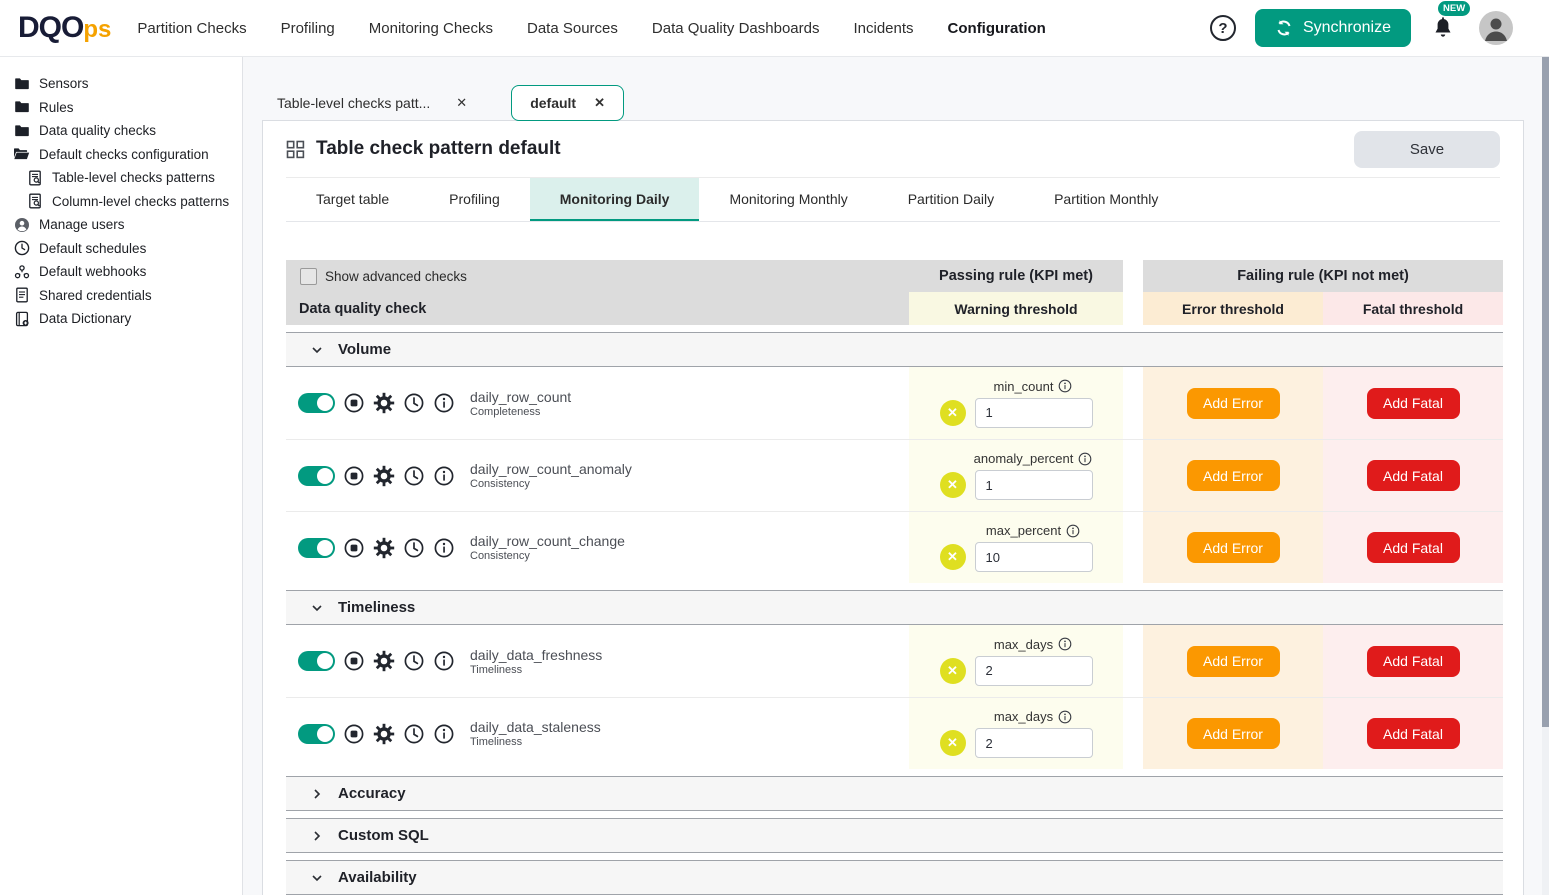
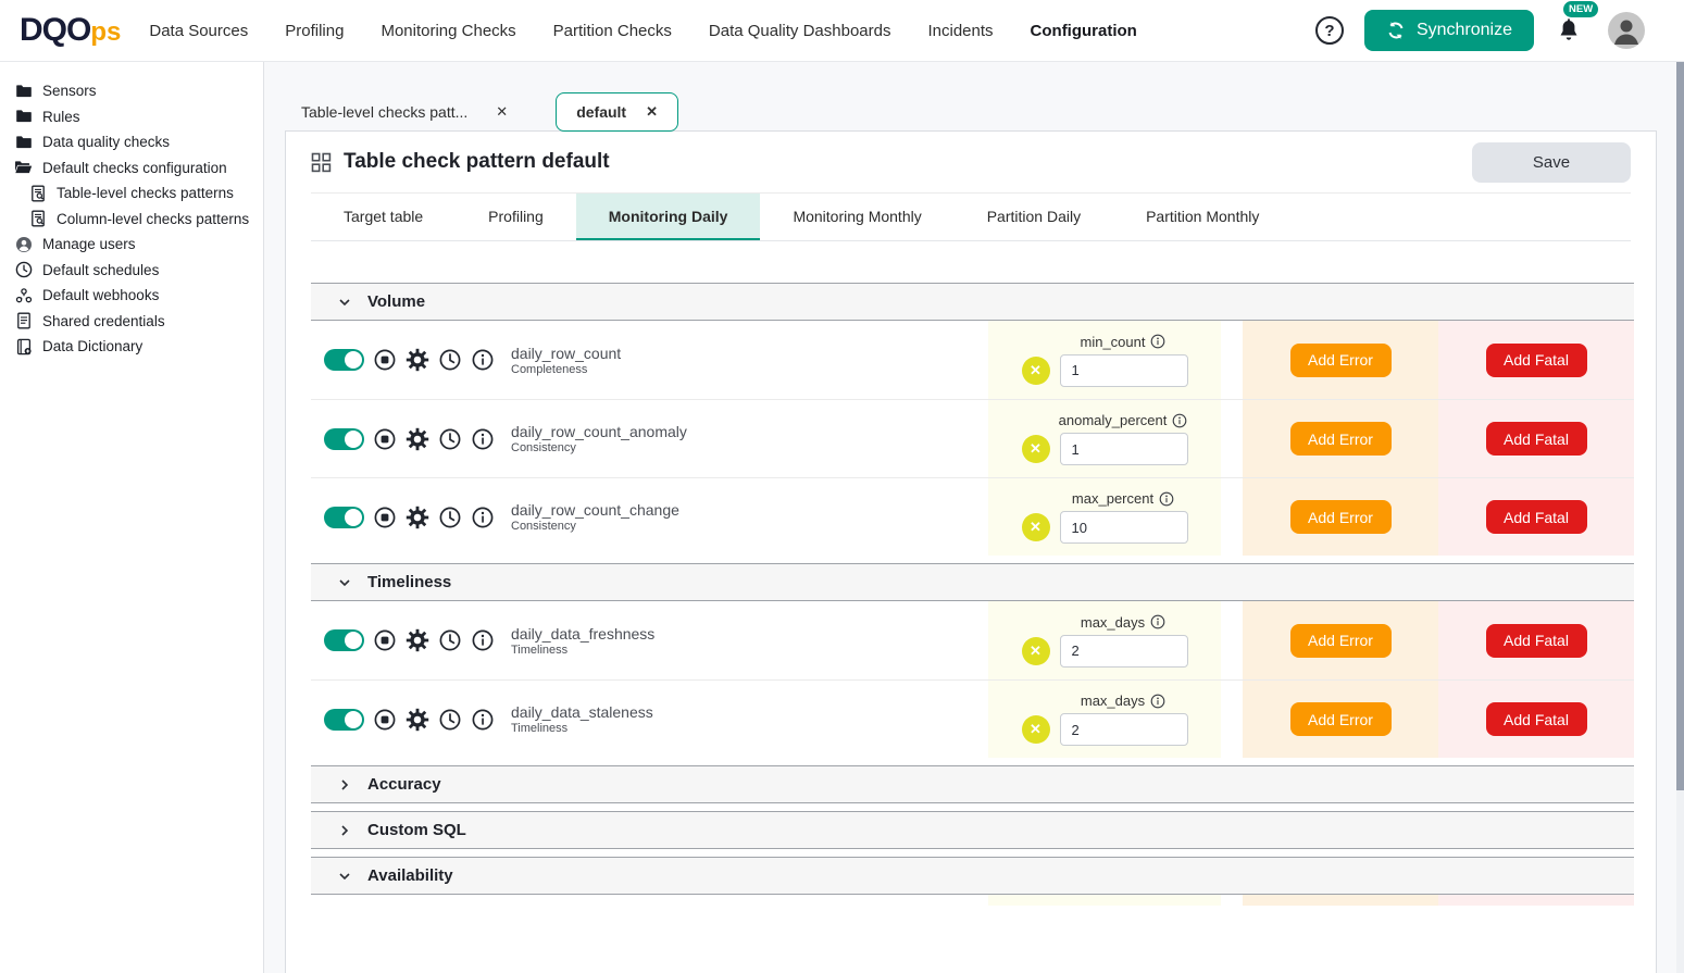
  DQO
  ps
- Partition Checks
+ Data Sources
  Profiling
  Monitoring Checks
- Data Sources
+ Partition Checks
  Data Quality Dashboards
  Incidents
  Configuration
  ?
  Synchronize
  NEW
  Sensors
  Rules
  Data quality checks
  Default checks configuration
  Table-level checks patterns
  Column-level checks patterns
  Manage users
  Default schedules
  Default webhooks
  Shared credentials
  Data Dictionary
  Table-level checks patt...
  ✕
  default
  ✕
  Table check pattern default
  Save
  Target table
  Profiling
  Monitoring Daily
  Monitoring Monthly
  Partition Daily
  Partition Monthly
- Show advanced checks
- Passing rule (KPI met)
- Failing rule (KPI not met)
- Data quality check
- Warning threshold
- Error threshold
- Fatal threshold
  Volume
  daily_row_count
  Completeness
  min_count
  ✕
  1
  Add Error
  Add Fatal
  daily_row_count_anomaly
  Consistency
  anomaly_percent
  ✕
  1
  Add Error
  Add Fatal
  daily_row_count_change
  Consistency
  max_percent
  ✕
  10
  Add Error
  Add Fatal
  Timeliness
  daily_data_freshness
  Timeliness
  max_days
  ✕
  2
  Add Error
  Add Fatal
  daily_data_staleness
  Timeliness
  max_days
  ✕
  2
  Add Error
  Add Fatal
  Accuracy
  Custom SQL
  Availability
